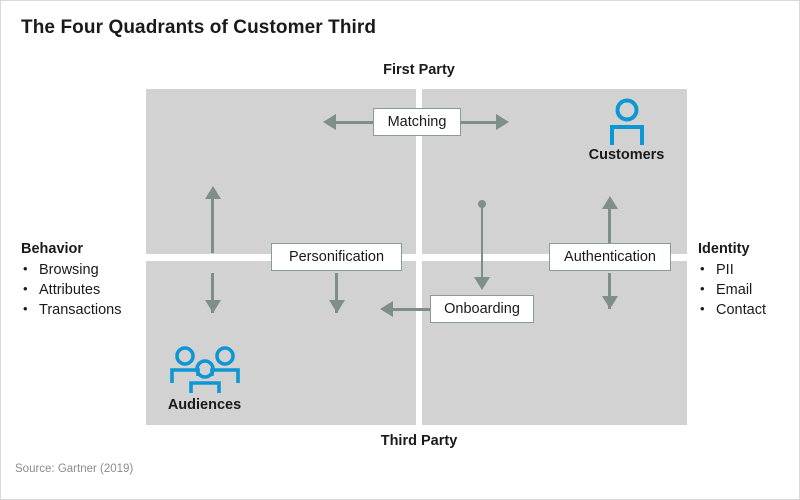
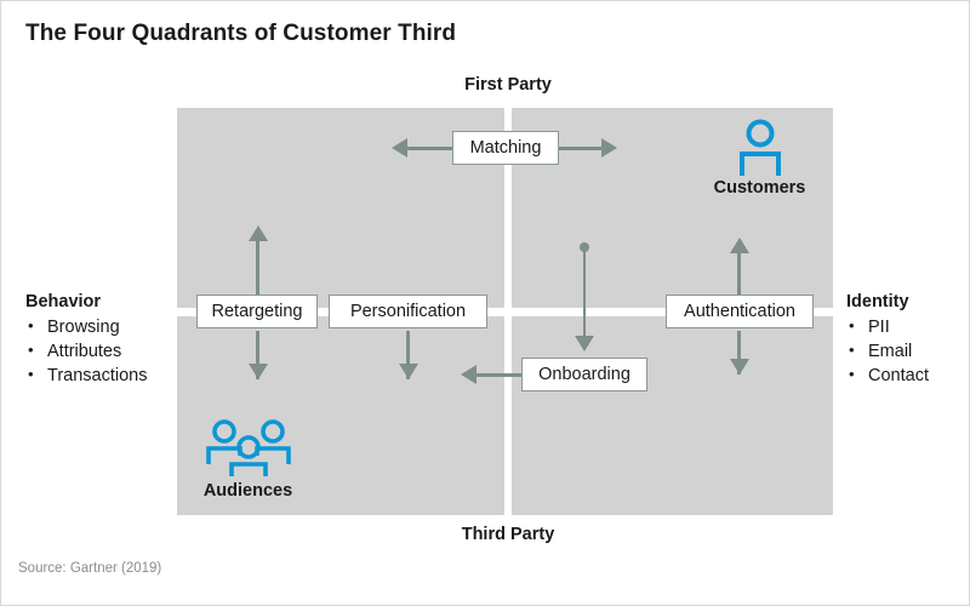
  The Four Quadrants of Customer Third
  First Party
  Third Party
  Behavior
  •
  Browsing
  •
  Attributes
  •
  Transactions
  Identity
  •
  PII
  •
  Email
  •
  Contact
  Matching
  Customers
+ Retargeting
  Personification
  Authentication
  Onboarding
  Audiences
  Source: Gartner (2019)
